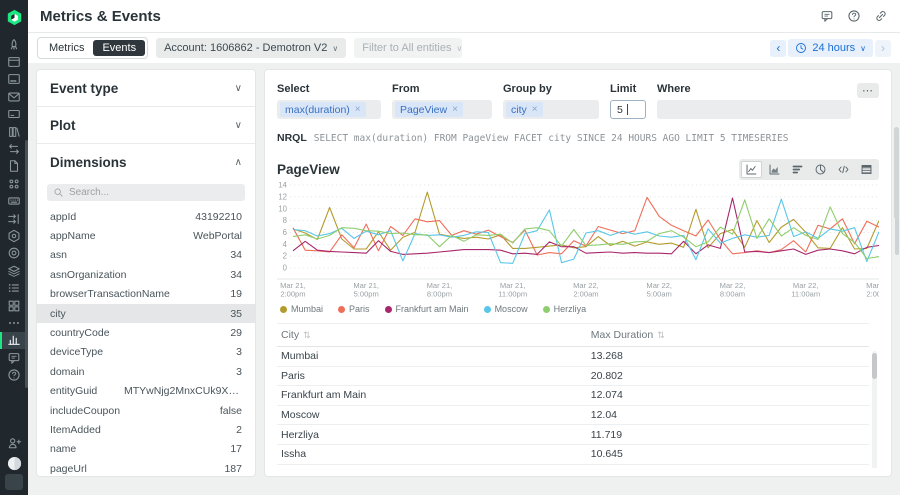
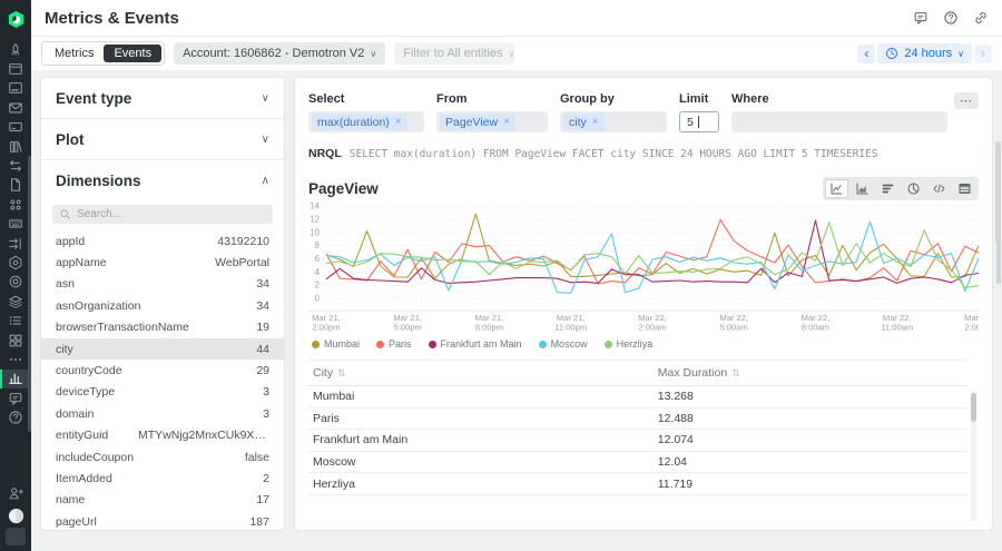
  Metrics & Events
  Metrics
  Events
  Account: 1606862 - Demotron V2
  ∨
  Filter to All entities
  ∨
  ‹
  24 hours
  ∨
  ›
  Event type
  ∨
  Plot
  ∨
  Dimensions
  ∧
  Search...
  appId
  43192210
  appName
  WebPortal
  asn
  34
  asnOrganization
  34
  browserTransactionName
  19
  city
- 35
+ 44
  countryCode
  29
  deviceType
  3
  domain
  3
  entityGuid
  MTYwNjg2MnxCUk9XU0
  includeCoupon
  false
  ItemAdded
  2
  name
  17
  pageUrl
  187
  Select
  max(duration)
  ×
  From
  PageView
  ×
  Group by
  city
  ×
  Limit
  5
  Where
  ⋯
  NRQL SELECT max(duration) FROM PageView FACET city SINCE 24 HOURS AGO LIMIT 5 TIMESERIES
  PageView
  0
  2
  4
  6
  8
  10
  12
  14
  Mar 21, 2:00pm
  Mar 21, 5:00pm
  Mar 21, 8:00pm
  Mar 21, 11:00pm
  Mar 22, 2:00am
  Mar 22, 5:00am
  Mar 22, 8:00am
  Mar 22, 11:00am
  Mumbai
  Paris
  Frankfurt am Main
  Moscow
  Herzliya
  City
  ⇅
  Max Duration
  ⇅
  Mumbai
  13.268
  Paris
- 20.802
+ 12.488
  Frankfurt am Main
  12.074
  Moscow
  12.04
  Herzliya
  11.719
- Issha
- 10.645
